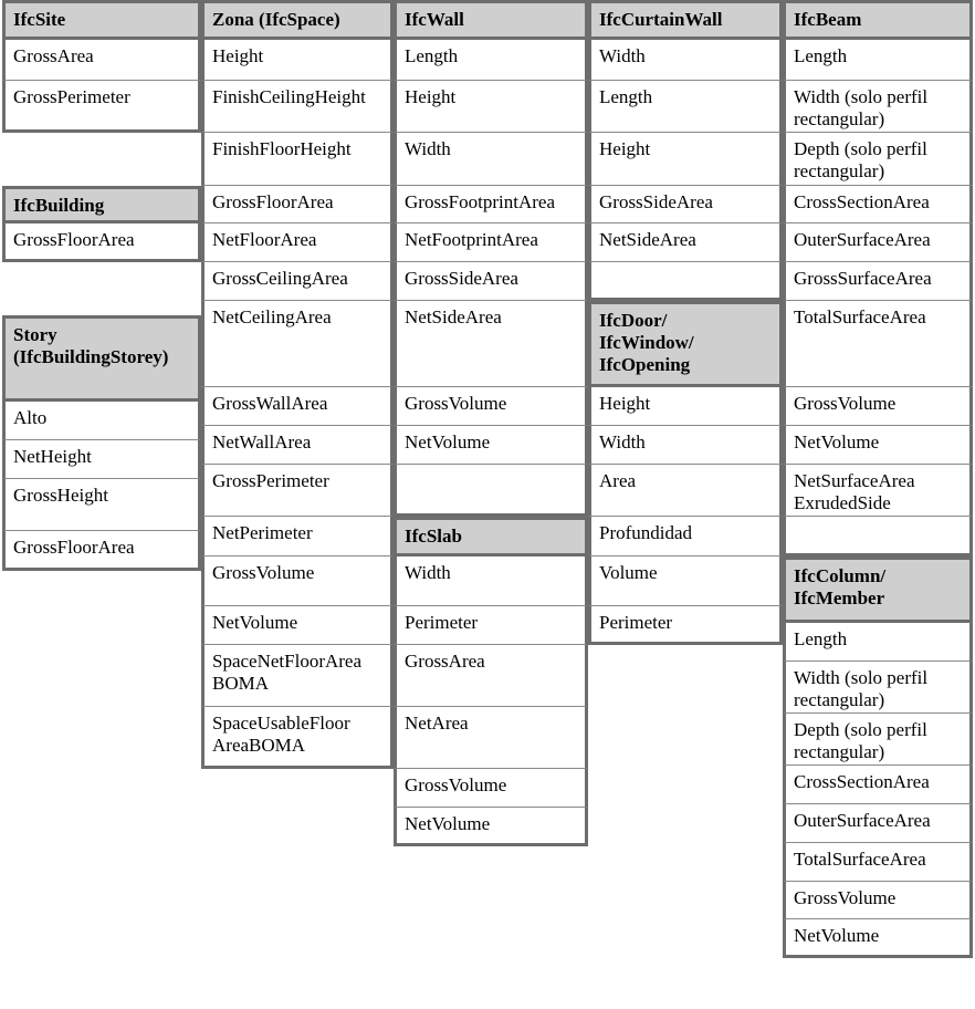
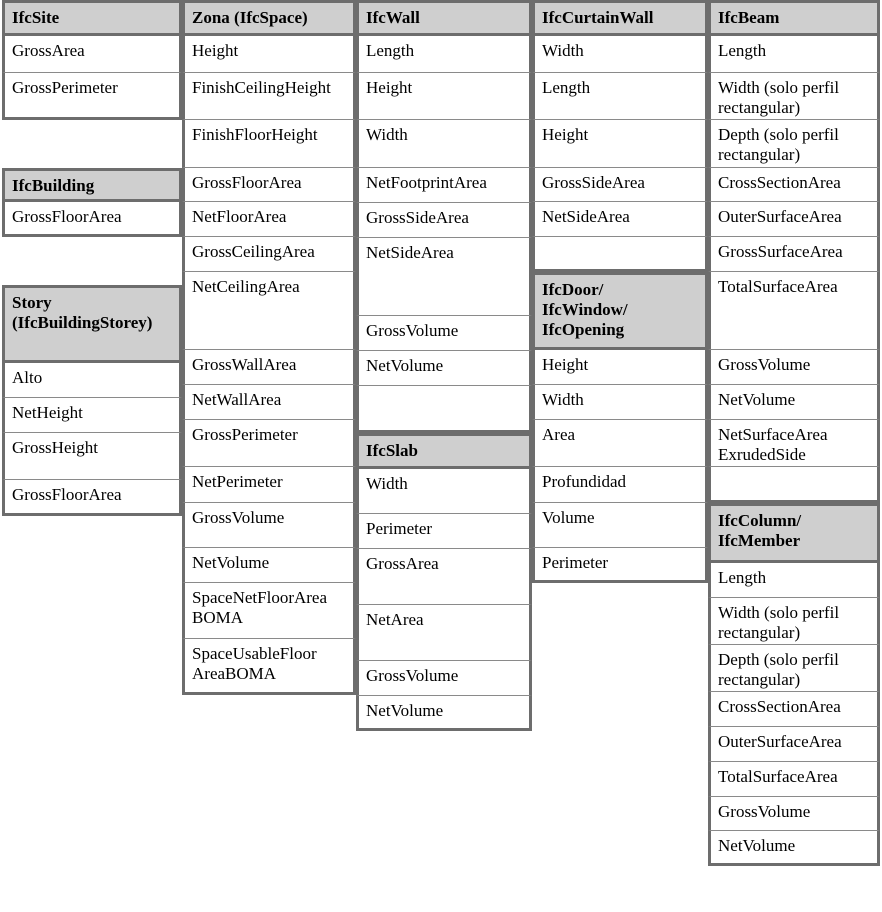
  IfcSite
  GrossArea
  GrossPerimeter
  IfcBuilding
  GrossFloorArea
  Story
  (IfcBuildingStorey)
  Alto
  NetHeight
  GrossHeight
  GrossFloorArea
  Zona (IfcSpace)
  Height
  FinishCeilingHeight
  FinishFloorHeight
  GrossFloorArea
  NetFloorArea
  GrossCeilingArea
  NetCeilingArea
  GrossWallArea
  NetWallArea
  GrossPerimeter
  NetPerimeter
  GrossVolume
  NetVolume
  SpaceNetFloorArea BOMA
  SpaceUsableFloor AreaBOMA
  IfcWall
  Length
  Height
  Width
- GrossFootprintArea
  NetFootprintArea
  GrossSideArea
  NetSideArea
  GrossVolume
  NetVolume
  IfcSlab
  Width
  Perimeter
  GrossArea
  NetArea
  GrossVolume
  NetVolume
  IfcCurtainWall
  Width
  Length
  Height
  GrossSideArea
  NetSideArea
  IfcDoor/
  IfcWindow/
  IfcOpening
  Height
  Width
  Area
  Profundidad
  Volume
  Perimeter
  IfcBeam
  Length
  Width (solo perfil rectangular)
  Depth (solo perfil rectangular)
  CrossSectionArea
  OuterSurfaceArea
  GrossSurfaceArea
  TotalSurfaceArea
  GrossVolume
  NetVolume
  NetSurfaceArea ExrudedSide
  IfcColumn/
  IfcMember
  Length
  Width (solo perfil rectangular)
  Depth (solo perfil rectangular)
  CrossSectionArea
  OuterSurfaceArea
  TotalSurfaceArea
  GrossVolume
  NetVolume
